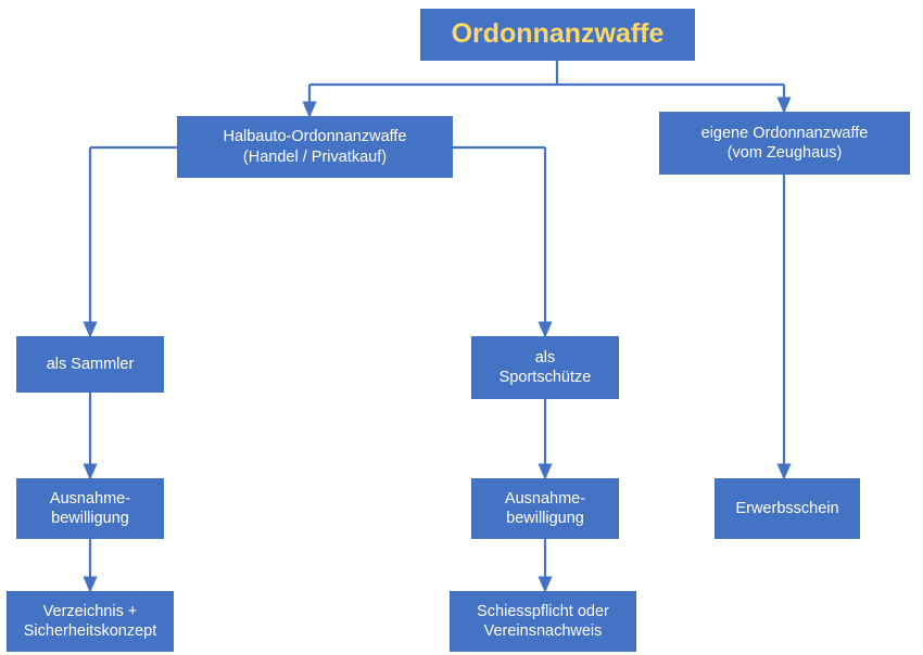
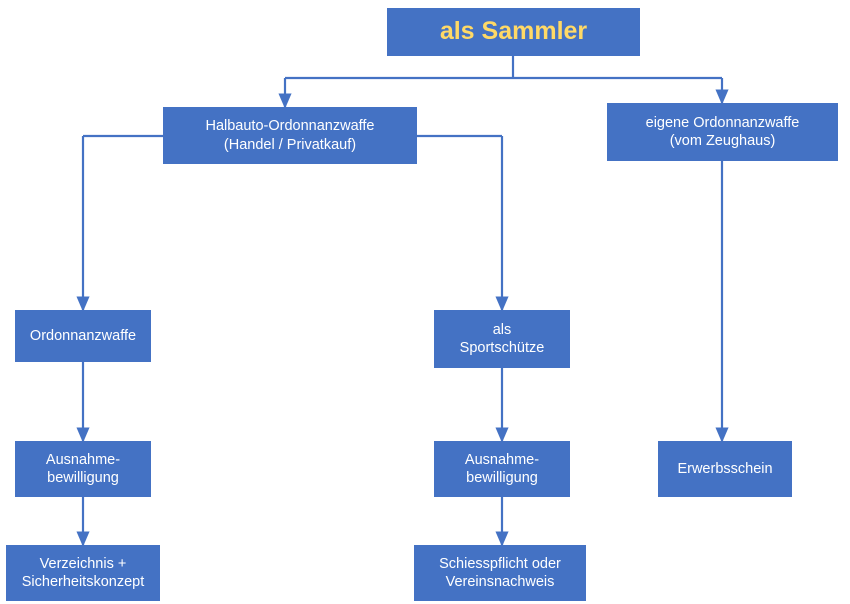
- Ordonnanzwaffe
+ als Sammler
  Halbauto-Ordonnanzwaffe
  (Handel / Privatkauf)
  eigene Ordonnanzwaffe
  (vom Zeughaus)
- als Sammler
+ Ordonnanzwaffe
  als
  Sportschütze
  Ausnahme-
  bewilligung
  Ausnahme-
  bewilligung
  Erwerbsschein
  Verzeichnis +
  Sicherheitskonzept
  Schiesspflicht oder
  Vereinsnachweis
